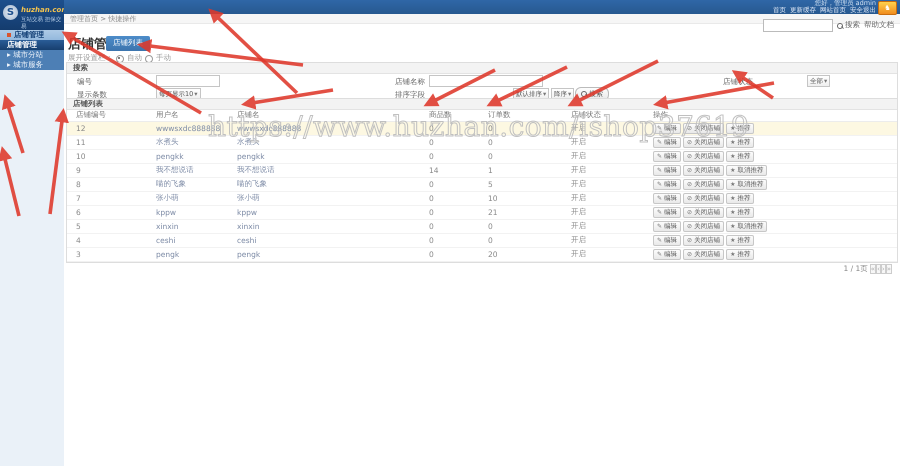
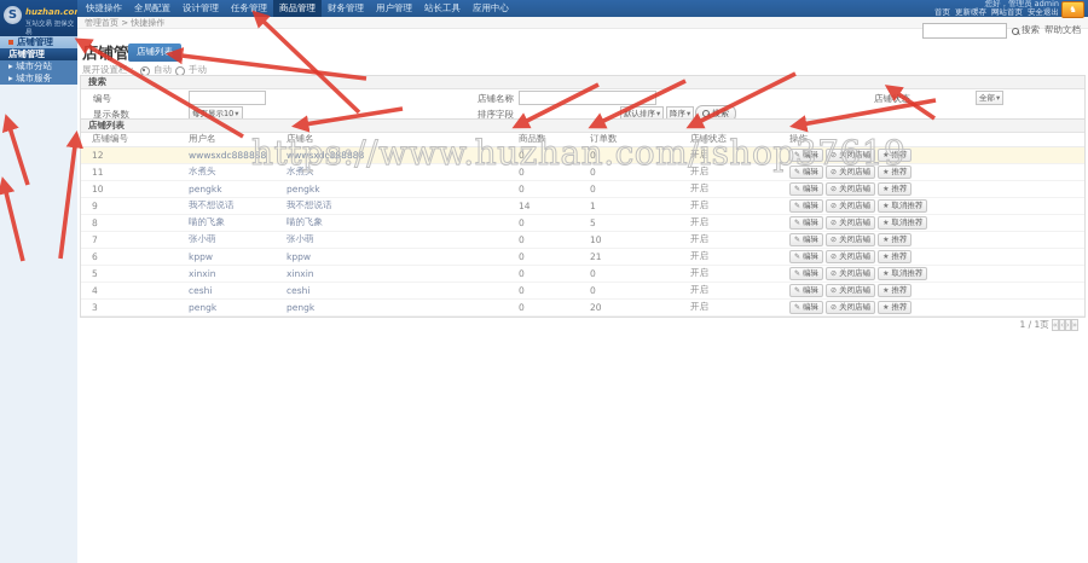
+ 快捷操作
+ 全局配置
+ 设计管理
+ 任务管理
+ 商品管理
+ 财务管理
+ 用户管理
+ 站长工具
+ 应用中心
  您好，管理员 admin
  首页 更新缓存 网站首页 安全退出
  ♞
  S
  huzhan.co
  店铺管理
  店铺管理
  ▸ 城市分站
  ▸ 城市服务
  管理首页 > 快捷操作
  搜索
  帮助文档
  店铺管
  店铺列表
  展开设置栏：
  自动
  手动
  搜索
  编号
  店铺名称
  店铺状态
  全部 ▾
  显示条数
  每页显示10 ▾
  排序字段
  默认排序 ▾
  降序 ▾
  搜索
  店铺列表
  店铺编号	用户名	店铺名	商品数	订单数	店铺状态	操作
  12	wwwsxdc888888	wwwsxdc888888	0	0	开启	编辑 关闭店铺 推荐
  11	水煮头	水煮头	0	0	开启	编辑 关闭店铺 推荐
  10	pengkk	pengkk	0	0	开启	编辑 关闭店铺 推荐
  9	我不想说话	我不想说话	14	1	开启	编辑 关闭店铺 取消推荐
  8	喵的飞象	喵的飞象	0	5	开启	编辑 关闭店铺 取消推荐
  7	张小萌	张小萌	0	10	开启	编辑 关闭店铺 推荐
  6	kppw	kppw	0	21	开启	编辑 关闭店铺 推荐
  5	xinxin	xinxin	0	0	开启	编辑 关闭店铺 取消推荐
  4	ceshi	ceshi	0	0	开启	编辑 关闭店铺 推荐
  3	pengk	pengk	0	20	开启	编辑 关闭店铺 推荐
  1 / 1页
  « ‹ › »
  https://www.huzhan.com/ishop37619
